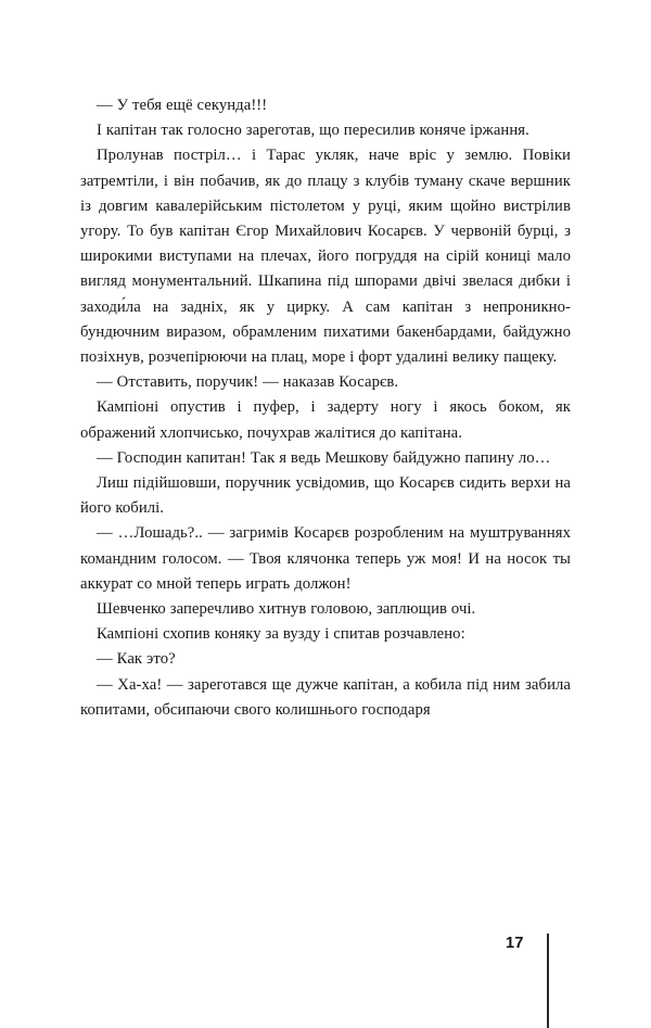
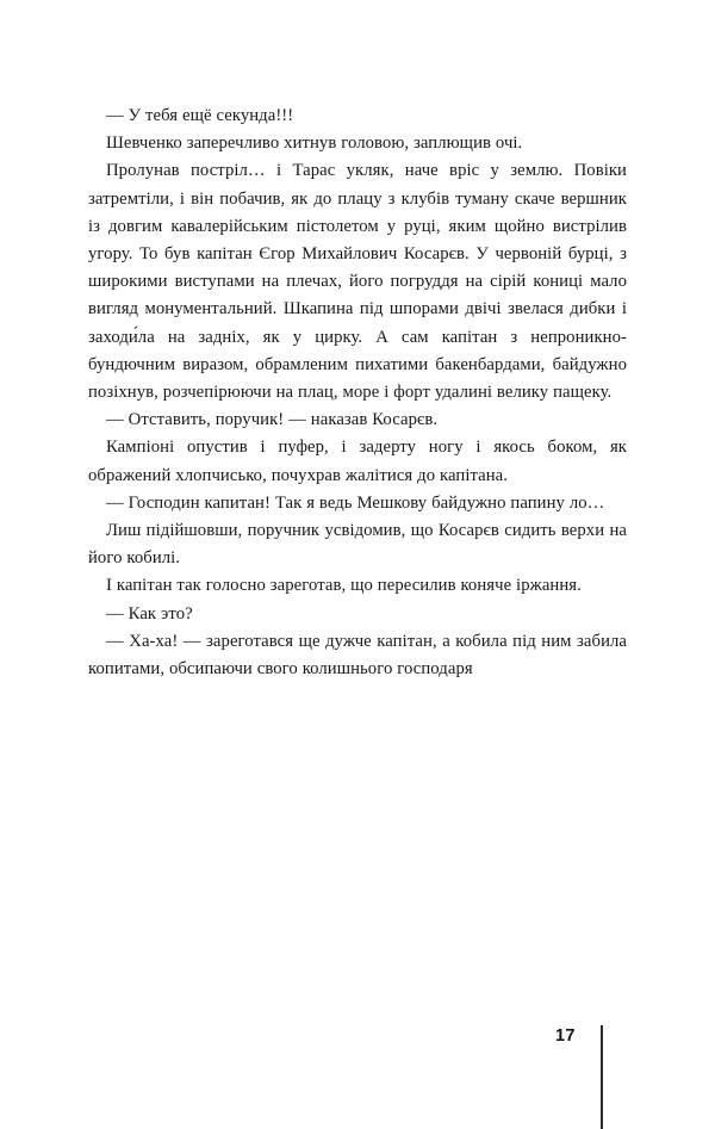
  — У тебя ещё секунда!!!
- І капітан так голосно зареготав, що пересилив коняче іржання.
+ Шевченко заперечливо хитнув головою, заплющив очі.
  Пролунав постріл… і Тарас укляк, наче вріс у землю. Повіки затремтіли, і він побачив, як до плацу з клубів туману скаче вершник із довгим кавалерійським пістолетом у руці, яким щойно вистрілив угору. То був капітан Єгор Михайлович Косарєв. У червоній бурці, з широкими виступами на плечах, його погруддя на сірій кониці мало вигляд монументальний. Шкапина під шпорами двічі звелася дибки і заходи́ла на задніх, як у цирку. А сам капітан з непроникно-бундючним виразом, обрамленим пихатими бакенбардами, байдужно позіхнув, розчепірюючи на плац, море і форт удалині велику пащеку.
  — Отставить, поручик! — наказав Косарєв.
  Кампіоні опустив і пуфер, і задерту ногу і якось боком, як ображений хлопчисько, почухрав жалітися до капітана.
  — Господин капитан! Так я ведь Мешкову байдужно папину ло…
  Лиш підійшовши, поручник усвідомив, що Косарєв сидить верхи на його кобилі.
- — …Лошадь?.. — загримів Косарєв розробленим на муштруваннях командним голосом. — Твоя клячонка теперь уж моя! И на носок ты аккурат со мной теперь играть должон!
- Шевченко заперечливо хитнув головою, заплющив очі.
+ І капітан так голосно зареготав, що пересилив коняче іржання.
- Кампіоні схопив коняку за вузду і спитав розчавлено:
  — Как это?
  — Ха-ха! — зареготався ще дужче капітан, а кобила під ним забила копитами, обсипаючи свого колишнього господаря
  17
